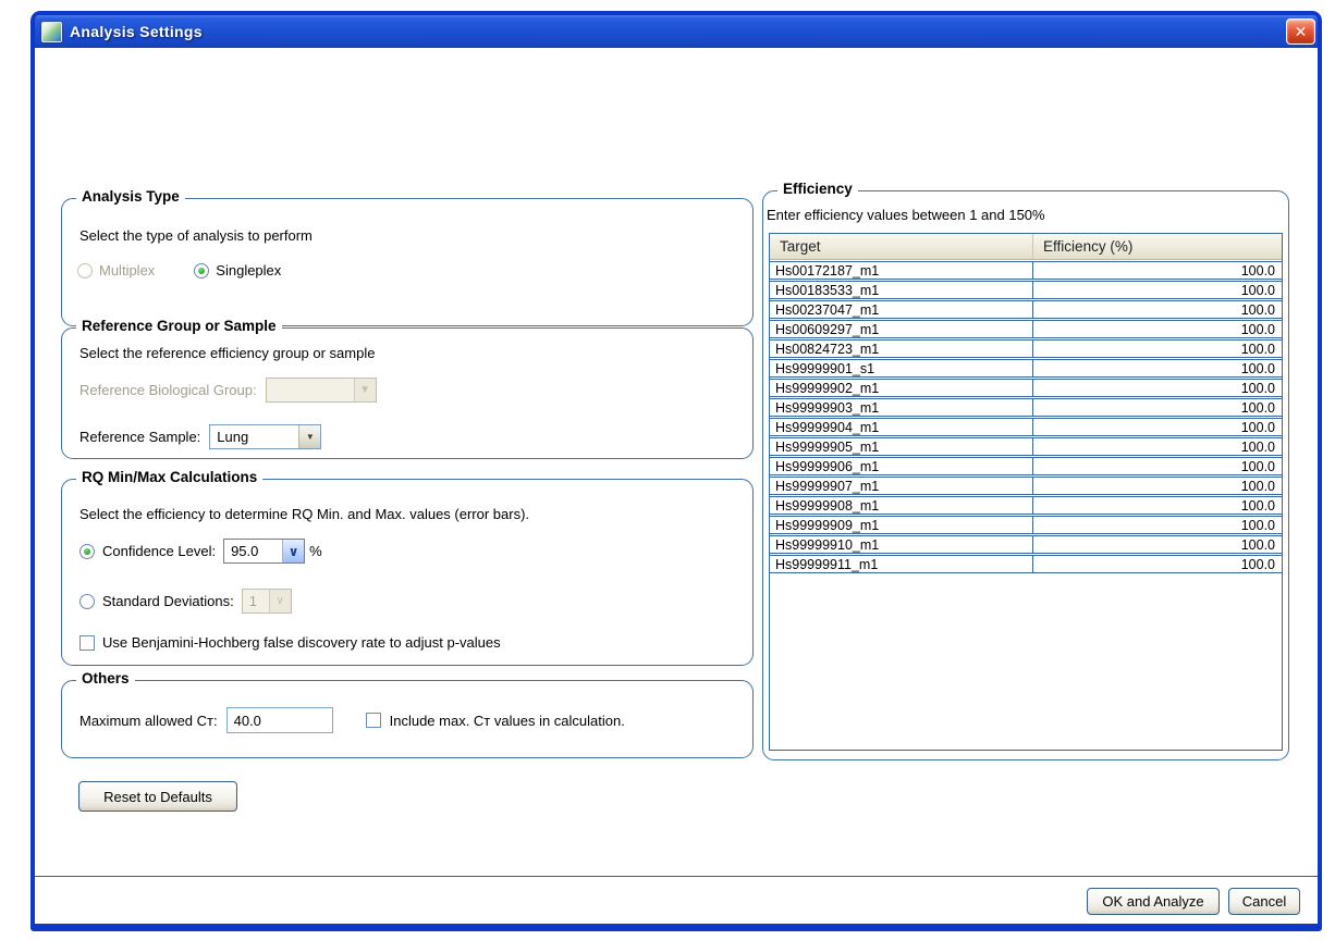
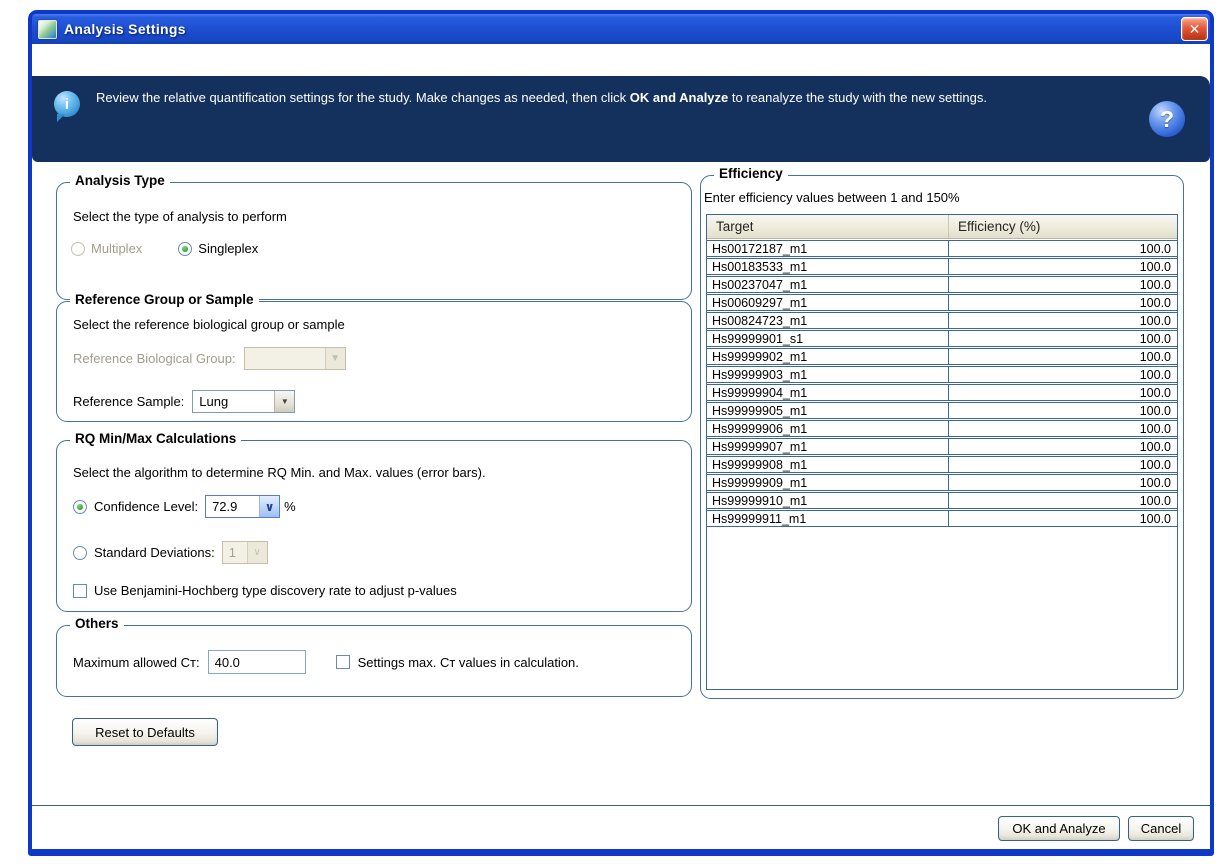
  Analysis Settings
  ✕
+ i
+ Review the relative quantification settings for the study. Make changes as needed, then click OK and Analyze to reanalyze the study with the new settings.
+ ?
  Analysis Type
  Select the type of analysis to perform
  Multiplex
  Singleplex
  Reference Group or Sample
- Select the reference efficiency group or sample
+ Select the reference biological group or sample
  Reference Biological Group:
  ▼
  Reference Sample:
  Lung
  ▼
  RQ Min/Max Calculations
- Select the efficiency to determine RQ Min. and Max. values (error bars).
+ Select the algorithm to determine RQ Min. and Max. values (error bars).
  Confidence Level:
- 95.0
+ 72.9
  ∨
  %
  Standard Deviations:
  1
  ∨
- Use Benjamini-Hochberg false discovery rate to adjust p-values
+ Use Benjamini-Hochberg type discovery rate to adjust p-values
  Others
  Maximum allowed Cᴛ:
  40.0
- Include max. Cᴛ values in calculation.
+ Settings max. Cᴛ values in calculation.
  Efficiency
  Enter efficiency values between 1 and 150%
  Target
  Efficiency (%)
  Hs00172187_m1
  100.0
  Hs00183533_m1
  100.0
  Hs00237047_m1
  100.0
  Hs00609297_m1
  100.0
  Hs00824723_m1
  100.0
  Hs99999901_s1
  100.0
  Hs99999902_m1
  100.0
  Hs99999903_m1
  100.0
  Hs99999904_m1
  100.0
  Hs99999905_m1
  100.0
  Hs99999906_m1
  100.0
  Hs99999907_m1
  100.0
  Hs99999908_m1
  100.0
  Hs99999909_m1
  100.0
  Hs99999910_m1
  100.0
  Hs99999911_m1
  100.0
  Reset to Defaults
  OK and Analyze
  Cancel
